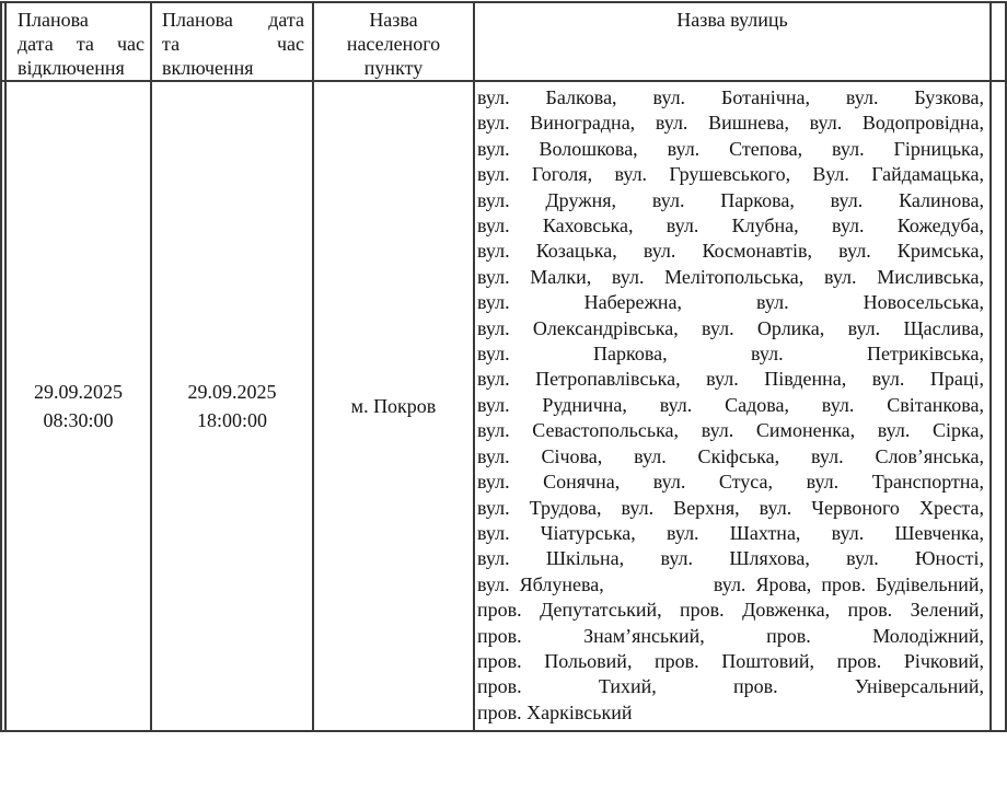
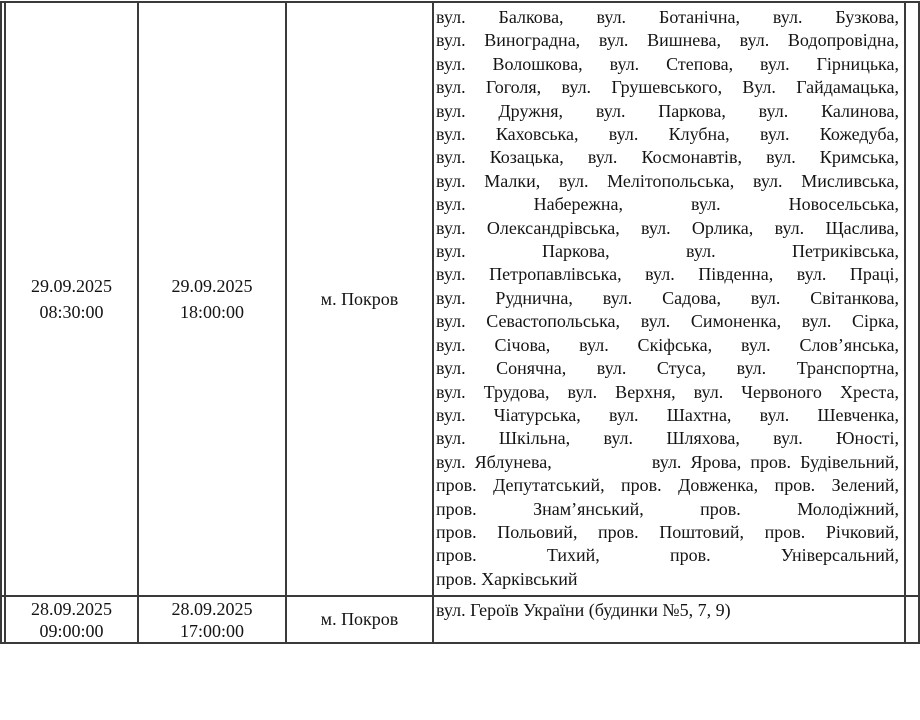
- 	Плановадата та часвідключення	Планова датата часвключення	Названаселеногопункту	Назва вулиць
  	29.09.2025 08:30:00	29.09.2025 18:00:00	м. Покров	вул. Балкова, вул. Ботанічна, вул. Бузкова,вул. Виноградна, вул. Вишнева, вул. Водопровідна,вул. Волошкова, вул. Степова, вул. Гірницька,вул. Гоголя, вул. Грушевського, Вул. Гайдамацька,вул. Дружня, вул. Паркова, вул. Калинова,вул. Каховська, вул. Клубна, вул. Кожедуба,вул. Козацька, вул. Космонавтів, вул. Кримська,вул. Малки, вул. Мелітопольська, вул. Мисливська,вул. Набережна, вул. Новосельська,вул. Олександрівська, вул. Орлика, вул. Щаслива,вул. Паркова, вул. Петриківська,вул. Петропавлівська, вул. Південна, вул. Праці,вул. Руднична, вул. Садова, вул. Світанкова,вул. Севастопольська, вул. Симоненка, вул. Сірка,вул. Січова, вул. Скіфська, вул. Слов’янська,вул. Сонячна, вул. Стуса, вул. Транспортна,вул. Трудова, вул. Верхня, вул. Червоного Хреста,вул. Чіатурська, вул. Шахтна, вул. Шевченка,вул. Шкільна, вул. Шляхова, вул. Юності,вул. Яблунева, вул. Ярова, пров. Будівельний,пров. Депутатський, пров. Довженка, пров. Зелений,пров. Знам’янський, пров. Молодіжний,пров. Польовий, пров. Поштовий, пров. Річковий,пров. Тихий, пров. Універсальний,пров. Харківський
+ 	28.09.2025 09:00:00	28.09.2025 17:00:00	м. Покров	вул. Героїв України (будинки №5, 7, 9)
